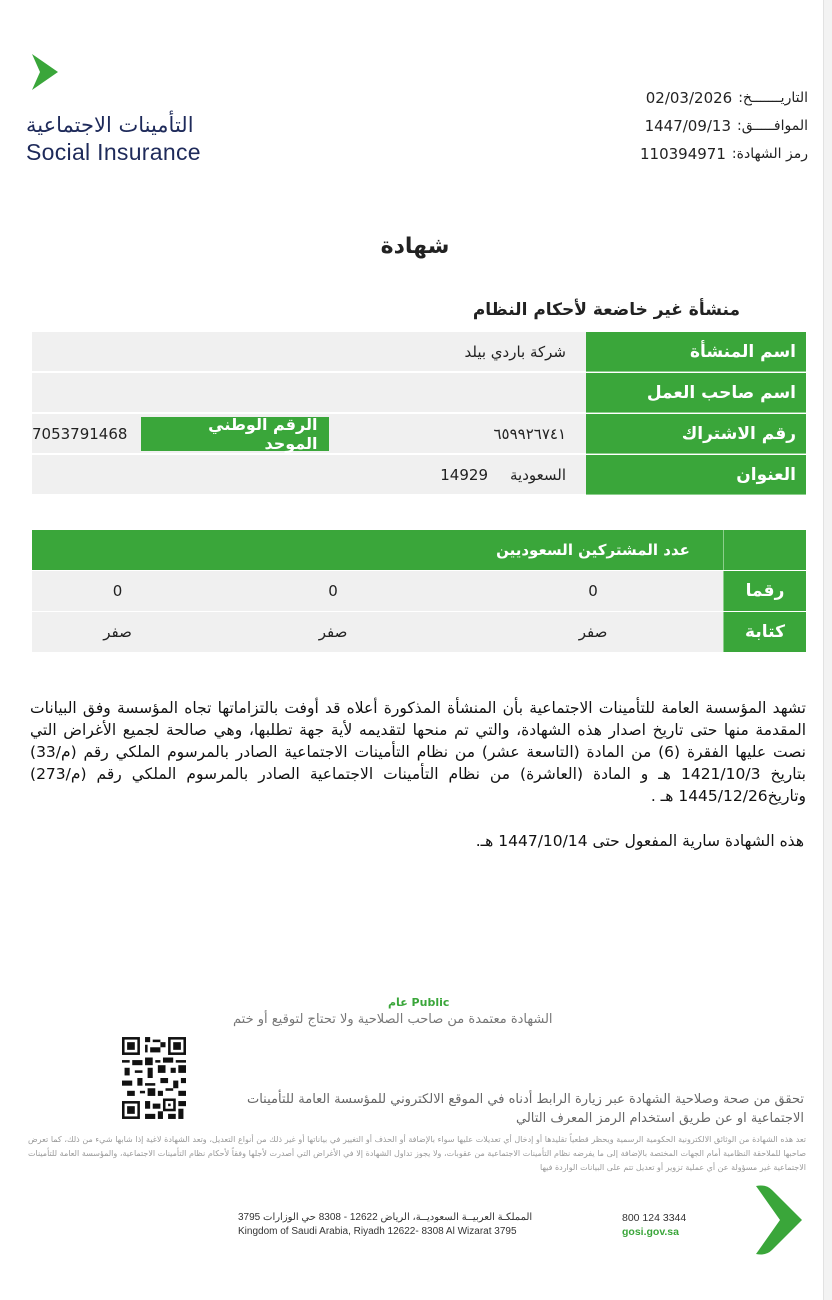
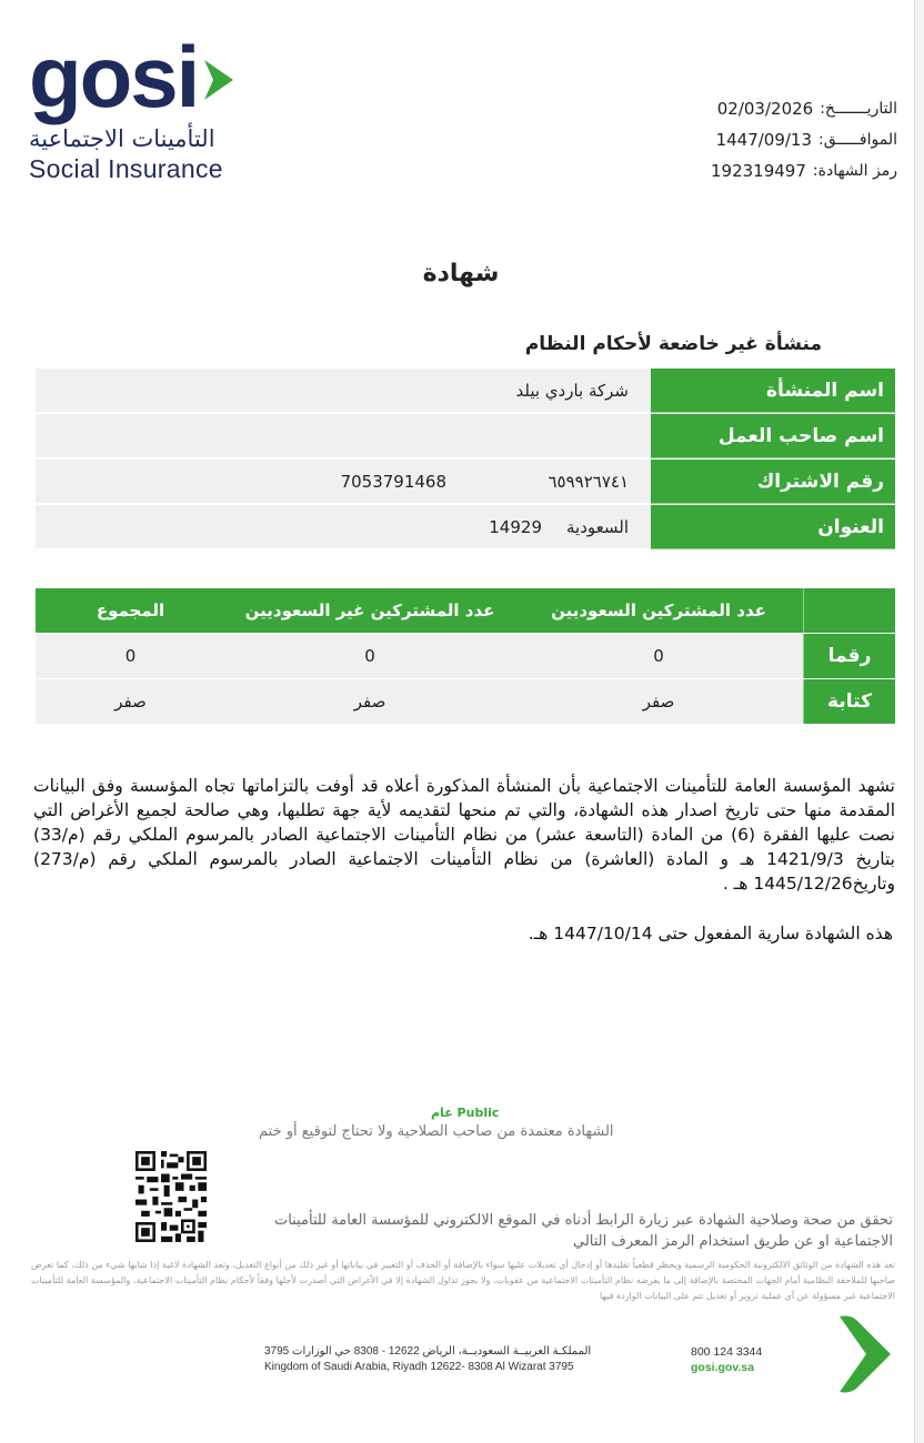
+ gosi
  التأمينات الاجتماعية
  Social Insurance
  التاريـــــــخ:
  02/03/2026
  الموافـــــق:
  1447/09/13
  رمز الشهادة:
- 110394971
+ 192319497
  شهادة
  منشأة غير خاضعة لأحكام النظام
  اسم المنشأة
  شركة باردي بيلد
  اسم صاحب العمل
  رقم الاشتراك
  ٦٥٩٩٢٦٧٤١
- الرقم الوطني الموحد
  7053791468
  العنوان
  السعودية
  14929
  عدد المشتركين السعوديين
+ عدد المشتركين غير السعوديين
+ المجموع
  رقما
  0
  0
  0
  كتابة
  صفر
  صفر
  صفر
- تشهد المؤسسة العامة للتأمينات الاجتماعية بأن المنشأة المذكورة أعلاه قد أوفت بالتزاماتها تجاه المؤسسة وفق البيانات المقدمة منها حتى تاريخ اصدار هذه الشهادة، والتي تم منحها لتقديمه لأية جهة تطلبها، وهي صالحة لجميع الأغراض التي نصت عليها الفقرة (6) من المادة (التاسعة عشر) من نظام التأمينات الاجتماعية الصادر بالمرسوم الملكي رقم (م/33) بتاريخ 1421/10/3 هـ و المادة (العاشرة) من نظام التأمينات الاجتماعية الصادر بالمرسوم الملكي رقم (م/273) وتاريخ1445/12/26 هـ .
+ تشهد المؤسسة العامة للتأمينات الاجتماعية بأن المنشأة المذكورة أعلاه قد أوفت بالتزاماتها تجاه المؤسسة وفق البيانات المقدمة منها حتى تاريخ اصدار هذه الشهادة، والتي تم منحها لتقديمه لأية جهة تطلبها، وهي صالحة لجميع الأغراض التي نصت عليها الفقرة (6) من المادة (التاسعة عشر) من نظام التأمينات الاجتماعية الصادر بالمرسوم الملكي رقم (م/33) بتاريخ 1421/9/3 هـ و المادة (العاشرة) من نظام التأمينات الاجتماعية الصادر بالمرسوم الملكي رقم (م/273) وتاريخ1445/12/26 هـ .
  هذه الشهادة سارية المفعول حتى 1447/10/14 هـ.
  Public عام
  الشهادة معتمدة من صاحب الصلاحية ولا تحتاج لتوقيع أو ختم
  تحقق من صحة وصلاحية الشهادة عبر زيارة الرابط أدناه في الموقع الالكتروني للمؤسسة العامة للتأمينات الاجتماعية او عن طريق استخدام الرمز المعرف التالي
  تعد هذه الشهادة من الوثائق الالكترونية الحكومية الرسمية ويحظر قطعياً تقليدها أو إدخال أي تعديلات عليها سواء بالإضافة أو الحذف أو التغيير في بياناتها أو غير ذلك من أنواع التعديل، وتعد الشهادة لاغية إذا شابها شيء من ذلك، كما تعرض صاحبها للملاحقة النظامية أمام الجهات المختصة بالإضافة إلى ما يفرضه نظام التأمينات الاجتماعية من عقوبات، ولا يجوز تداول الشهادة إلا في الأغراض التي أصدرت لأجلها وفقاً لأحكام نظام التأمينات الاجتماعية، والمؤسسة العامة للتأمينات الاجتماعية غير مسؤولة عن أي عملية تزوير أو تعديل تتم على البيانات الواردة فيها
  المملكـة العربيــة السعوديــة، الرياض 12622 - 8308 حي الوزارات 3795
  Kingdom of Saudi Arabia, Riyadh 12622- 8308 Al Wizarat 3795
  800 124 3344
  gosi.gov.sa
